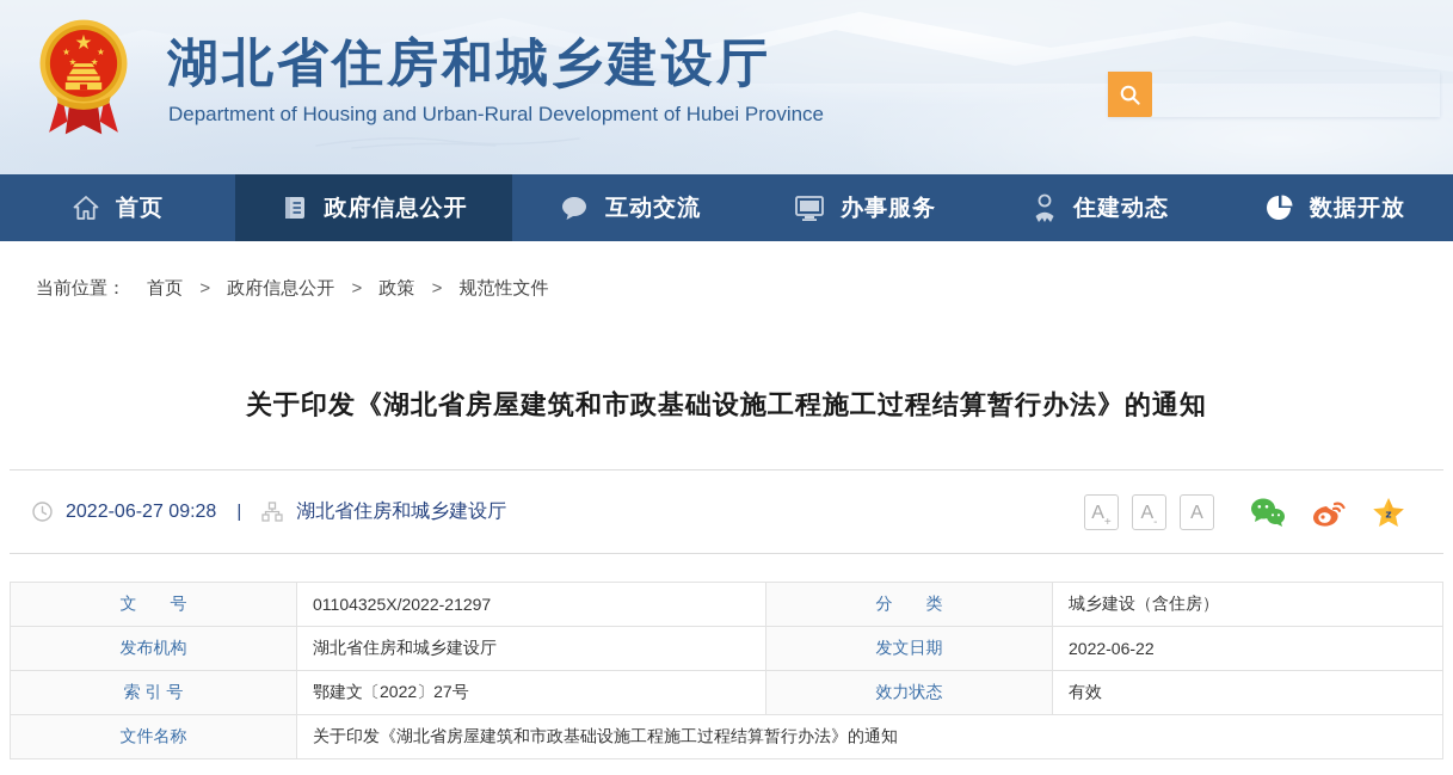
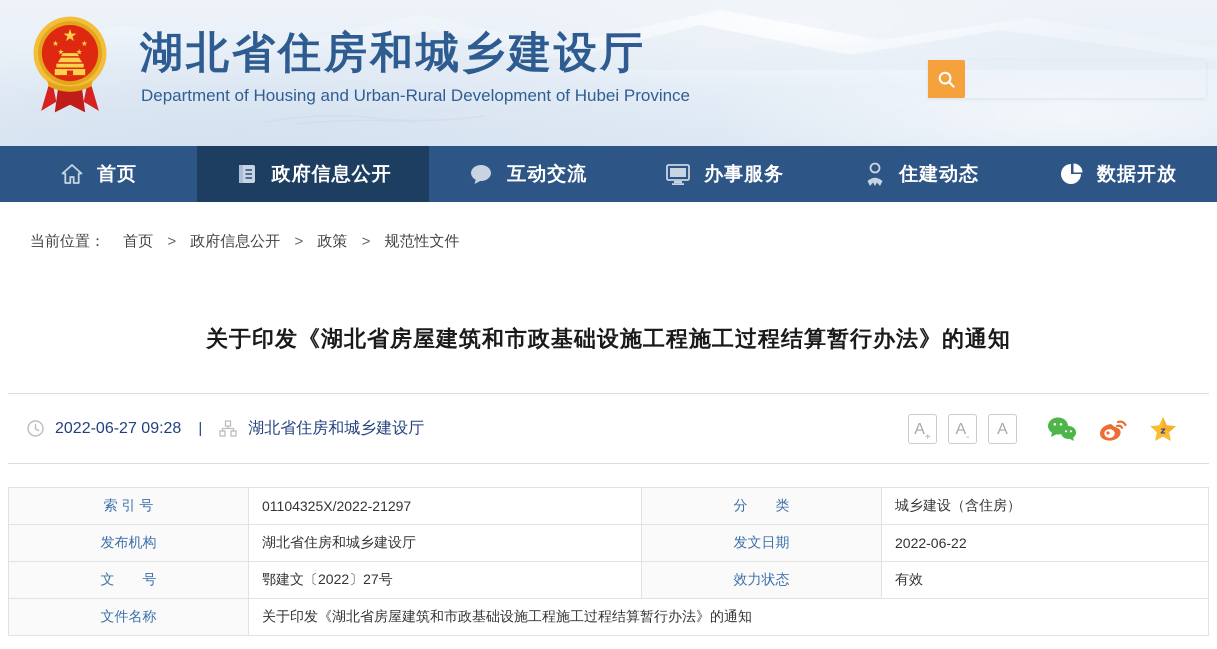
  ★
  ★
  ★
  ★
  ★
  湖北省住房和城乡建设厅
  Department of Housing and Urban-Rural Development of Hubei Province
  首页
  政府信息公开
  互动交流
  办事服务
  住建动态
  数据开放
  当前位置： 首页 > 政府信息公开 > 政策 > 规范性文件
  关于印发《湖北省房屋建筑和市政基础设施工程施工过程结算暂行办法》的通知
  2022-06-27 09:28
  |
  湖北省住房和城乡建设厅
  A
  +
  A
  -
  A
  z
- 文 号	01104325X/2022-21297	分 类	城乡建设（含住房）
+ 索 引 号	01104325X/2022-21297	分 类	城乡建设（含住房）
  发布机构	湖北省住房和城乡建设厅	发文日期	2022-06-22
- 索 引 号	鄂建文〔2022〕27号	效力状态	有效
+ 文 号	鄂建文〔2022〕27号	效力状态	有效
  文件名称	关于印发《湖北省房屋建筑和市政基础设施工程施工过程结算暂行办法》的通知
